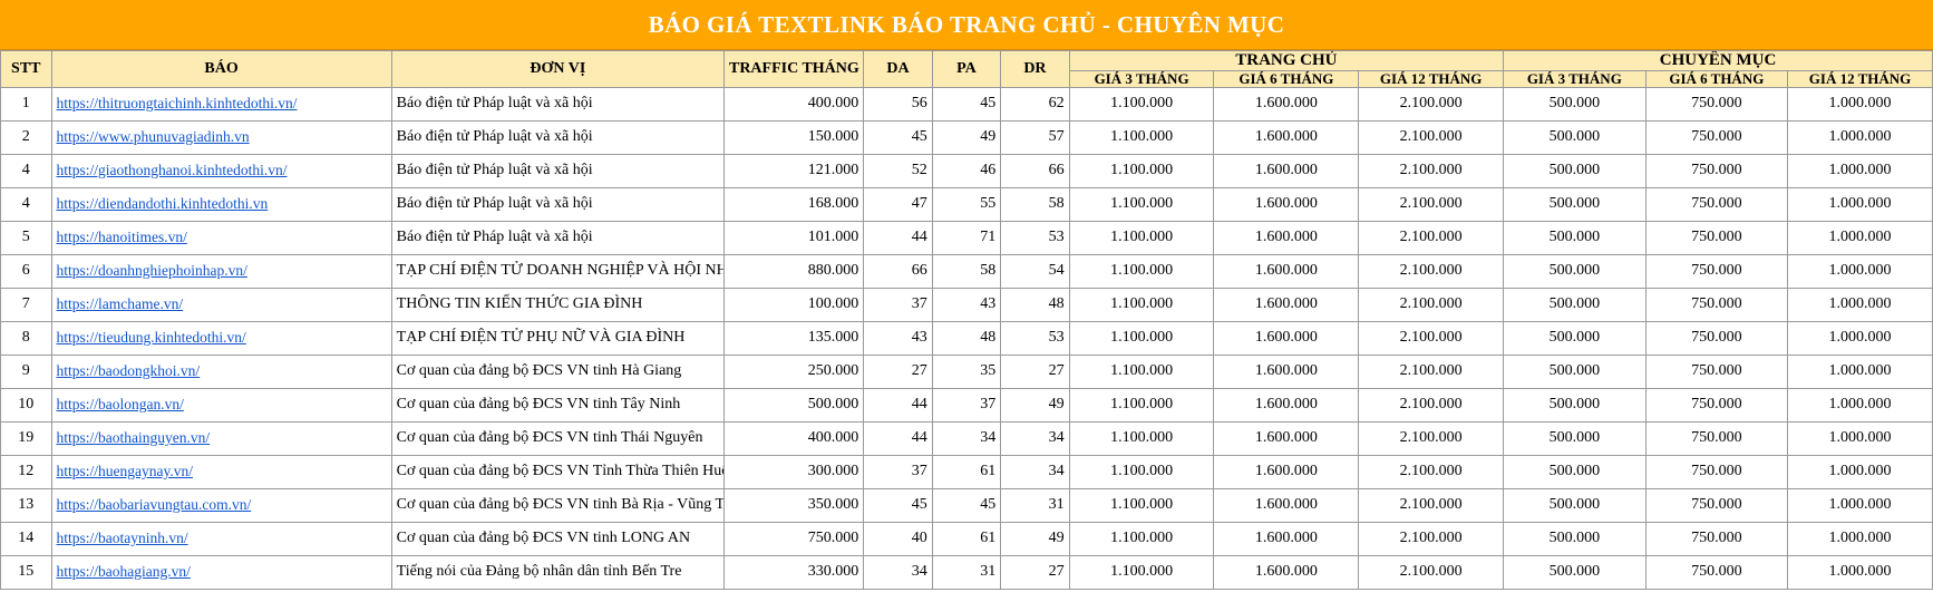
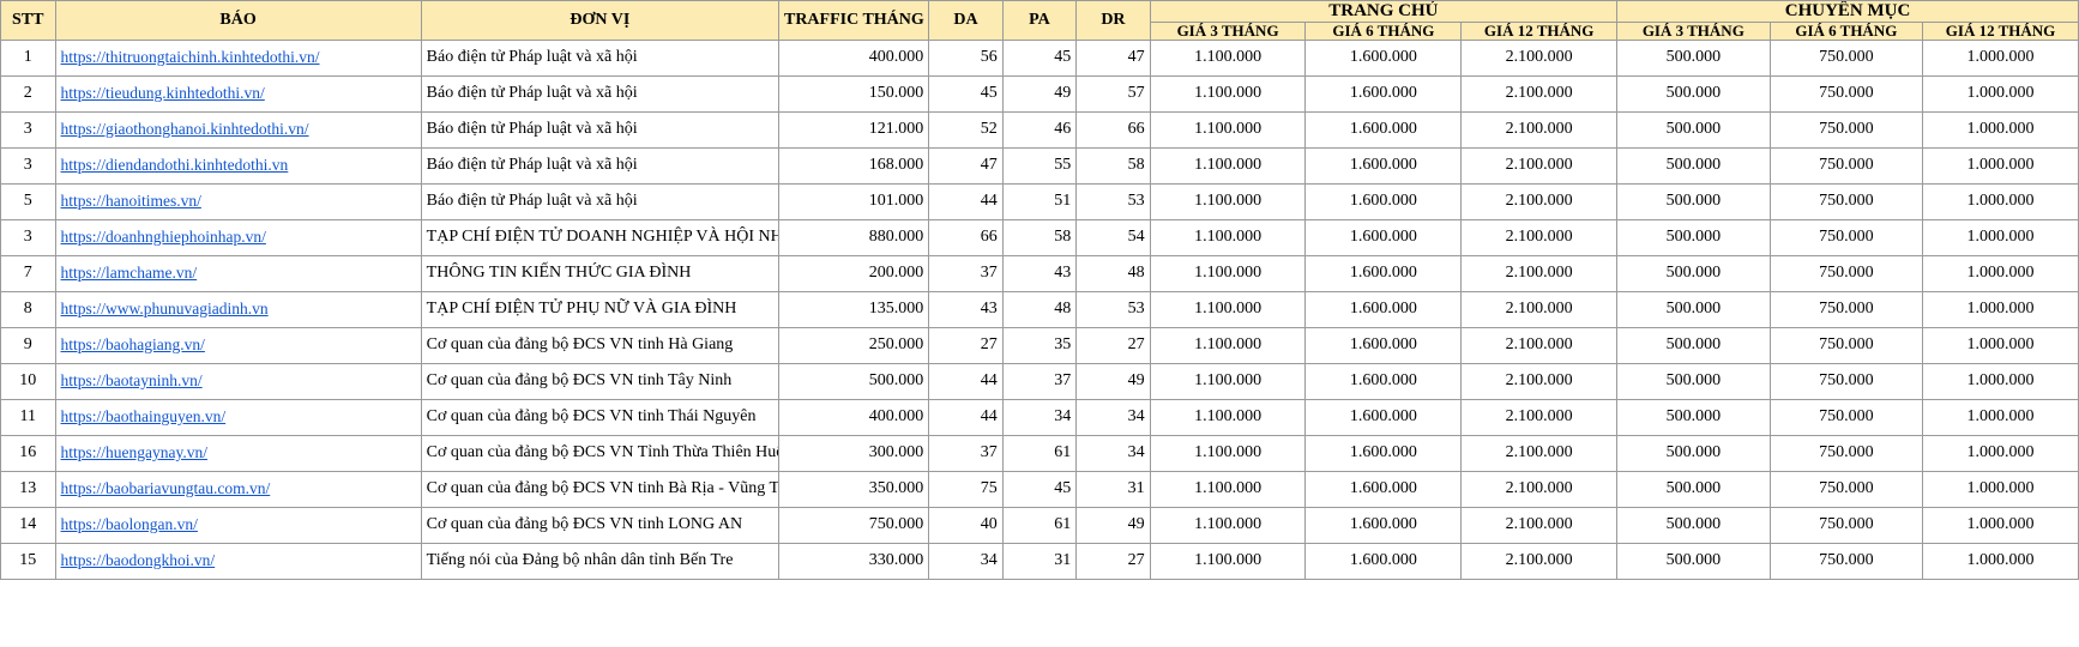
- BÁO GIÁ TEXTLINK BÁO TRANG CHỦ - CHUYÊN MỤC
  STT	BÁO	ĐƠN VỊ	TRAFFIC THÁNG	DA	PA	DR	TRANG CHỦ	CHUYÊN MỤC
  GIÁ 3 THÁNG	GIÁ 6 THÁNG	GIÁ 12 THÁNG	GIÁ 3 THÁNG	GIÁ 6 THÁNG	GIÁ 12 THÁNG
- 1	https://thitruongtaichinh.kinhtedothi.vn/	Báo điện tử Pháp luật và xã hội	400.000	56	45	62	1.100.000	1.600.000	2.100.000	500.000	750.000	1.000.000
+ 1	https://thitruongtaichinh.kinhtedothi.vn/	Báo điện tử Pháp luật và xã hội	400.000	56	45	47	1.100.000	1.600.000	2.100.000	500.000	750.000	1.000.000
- 2	https://www.phunuvagiadinh.vn	Báo điện tử Pháp luật và xã hội	150.000	45	49	57	1.100.000	1.600.000	2.100.000	500.000	750.000	1.000.000
+ 2	https://tieudung.kinhtedothi.vn/	Báo điện tử Pháp luật và xã hội	150.000	45	49	57	1.100.000	1.600.000	2.100.000	500.000	750.000	1.000.000
- 4	https://giaothonghanoi.kinhtedothi.vn/	Báo điện tử Pháp luật và xã hội	121.000	52	46	66	1.100.000	1.600.000	2.100.000	500.000	750.000	1.000.000
+ 3	https://giaothonghanoi.kinhtedothi.vn/	Báo điện tử Pháp luật và xã hội	121.000	52	46	66	1.100.000	1.600.000	2.100.000	500.000	750.000	1.000.000
- 4	https://diendandothi.kinhtedothi.vn	Báo điện tử Pháp luật và xã hội	168.000	47	55	58	1.100.000	1.600.000	2.100.000	500.000	750.000	1.000.000
+ 3	https://diendandothi.kinhtedothi.vn	Báo điện tử Pháp luật và xã hội	168.000	47	55	58	1.100.000	1.600.000	2.100.000	500.000	750.000	1.000.000
- 5	https://hanoitimes.vn/	Báo điện tử Pháp luật và xã hội	101.000	44	71	53	1.100.000	1.600.000	2.100.000	500.000	750.000	1.000.000
+ 5	https://hanoitimes.vn/	Báo điện tử Pháp luật và xã hội	101.000	44	51	53	1.100.000	1.600.000	2.100.000	500.000	750.000	1.000.000
- 6	https://doanhnghiephoinhap.vn/	TẠP CHÍ ĐIỆN TỬ DOANH NGHIỆP VÀ HỘI NH	880.000	66	58	54	1.100.000	1.600.000	2.100.000	500.000	750.000	1.000.000
+ 3	https://doanhnghiephoinhap.vn/	TẠP CHÍ ĐIỆN TỬ DOANH NGHIỆP VÀ HỘI NH	880.000	66	58	54	1.100.000	1.600.000	2.100.000	500.000	750.000	1.000.000
- 7	https://lamchame.vn/	THÔNG TIN KIẾN THỨC GIA ĐÌNH	100.000	37	43	48	1.100.000	1.600.000	2.100.000	500.000	750.000	1.000.000
+ 7	https://lamchame.vn/	THÔNG TIN KIẾN THỨC GIA ĐÌNH	200.000	37	43	48	1.100.000	1.600.000	2.100.000	500.000	750.000	1.000.000
- 8	https://tieudung.kinhtedothi.vn/	TẠP CHÍ ĐIỆN TỬ PHỤ NỮ VÀ GIA ĐÌNH	135.000	43	48	53	1.100.000	1.600.000	2.100.000	500.000	750.000	1.000.000
+ 8	https://www.phunuvagiadinh.vn	TẠP CHÍ ĐIỆN TỬ PHỤ NỮ VÀ GIA ĐÌNH	135.000	43	48	53	1.100.000	1.600.000	2.100.000	500.000	750.000	1.000.000
- 9	https://baodongkhoi.vn/	Cơ quan của đảng bộ ĐCS VN tinh Hà Giang	250.000	27	35	27	1.100.000	1.600.000	2.100.000	500.000	750.000	1.000.000
+ 9	https://baohagiang.vn/	Cơ quan của đảng bộ ĐCS VN tinh Hà Giang	250.000	27	35	27	1.100.000	1.600.000	2.100.000	500.000	750.000	1.000.000
- 10	https://baolongan.vn/	Cơ quan của đảng bộ ĐCS VN tinh Tây Ninh	500.000	44	37	49	1.100.000	1.600.000	2.100.000	500.000	750.000	1.000.000
+ 10	https://baotayninh.vn/	Cơ quan của đảng bộ ĐCS VN tinh Tây Ninh	500.000	44	37	49	1.100.000	1.600.000	2.100.000	500.000	750.000	1.000.000
- 19	https://baothainguyen.vn/	Cơ quan của đảng bộ ĐCS VN tinh Thái Nguyên	400.000	44	34	34	1.100.000	1.600.000	2.100.000	500.000	750.000	1.000.000
+ 11	https://baothainguyen.vn/	Cơ quan của đảng bộ ĐCS VN tinh Thái Nguyên	400.000	44	34	34	1.100.000	1.600.000	2.100.000	500.000	750.000	1.000.000
- 12	https://huengaynay.vn/	Cơ quan của đảng bộ ĐCS VN Tỉnh Thừa Thiên Hu	300.000	37	61	34	1.100.000	1.600.000	2.100.000	500.000	750.000	1.000.000
+ 16	https://huengaynay.vn/	Cơ quan của đảng bộ ĐCS VN Tỉnh Thừa Thiên Hu	300.000	37	61	34	1.100.000	1.600.000	2.100.000	500.000	750.000	1.000.000
- 13	https://baobariavungtau.com.vn/	Cơ quan của đảng bộ ĐCS VN tinh Bà Rịa - Vũng T	350.000	45	45	31	1.100.000	1.600.000	2.100.000	500.000	750.000	1.000.000
+ 13	https://baobariavungtau.com.vn/	Cơ quan của đảng bộ ĐCS VN tinh Bà Rịa - Vũng T	350.000	75	45	31	1.100.000	1.600.000	2.100.000	500.000	750.000	1.000.000
- 14	https://baotayninh.vn/	Cơ quan của đảng bộ ĐCS VN tinh LONG AN	750.000	40	61	49	1.100.000	1.600.000	2.100.000	500.000	750.000	1.000.000
+ 14	https://baolongan.vn/	Cơ quan của đảng bộ ĐCS VN tinh LONG AN	750.000	40	61	49	1.100.000	1.600.000	2.100.000	500.000	750.000	1.000.000
- 15	https://baohagiang.vn/	Tiếng nói của Đảng bộ nhân dân tỉnh Bến Tre	330.000	34	31	27	1.100.000	1.600.000	2.100.000	500.000	750.000	1.000.000
+ 15	https://baodongkhoi.vn/	Tiếng nói của Đảng bộ nhân dân tỉnh Bến Tre	330.000	34	31	27	1.100.000	1.600.000	2.100.000	500.000	750.000	1.000.000
